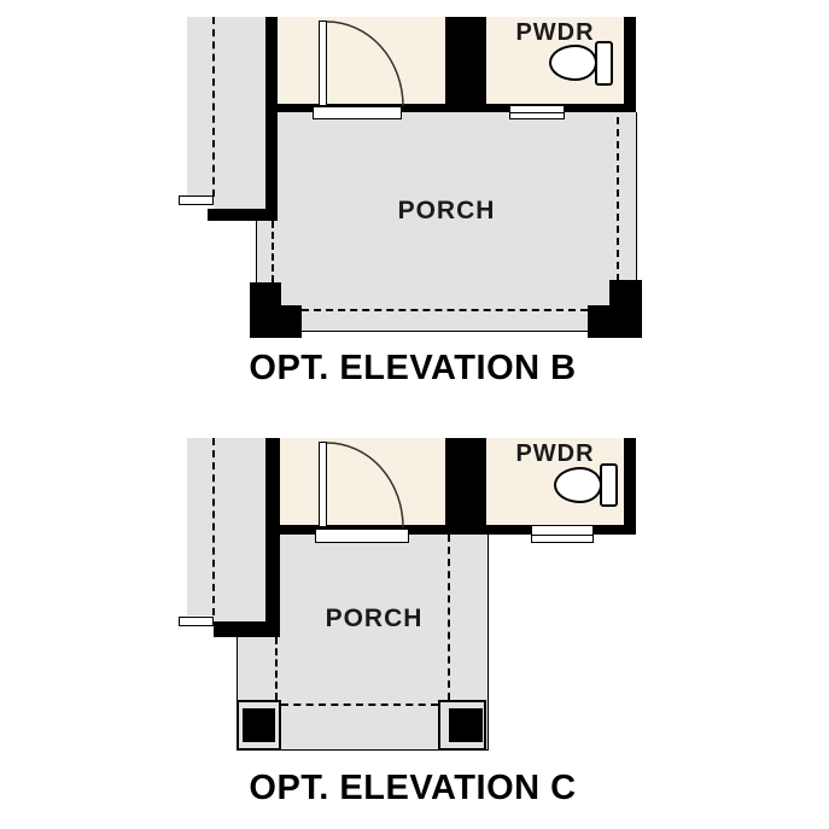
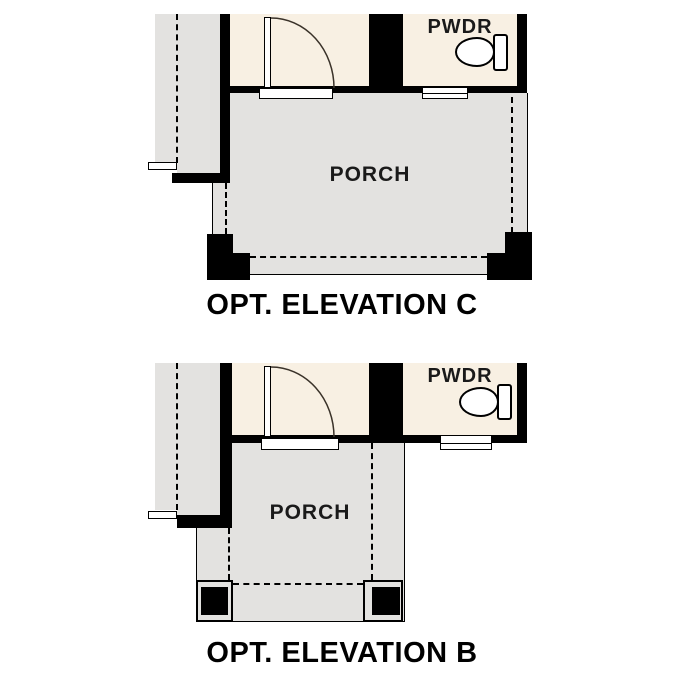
  PWDR
  PORCH
- OPT. ELEVATION B
+ OPT. ELEVATION C
  PWDR
  PORCH
- OPT. ELEVATION C
+ OPT. ELEVATION B
